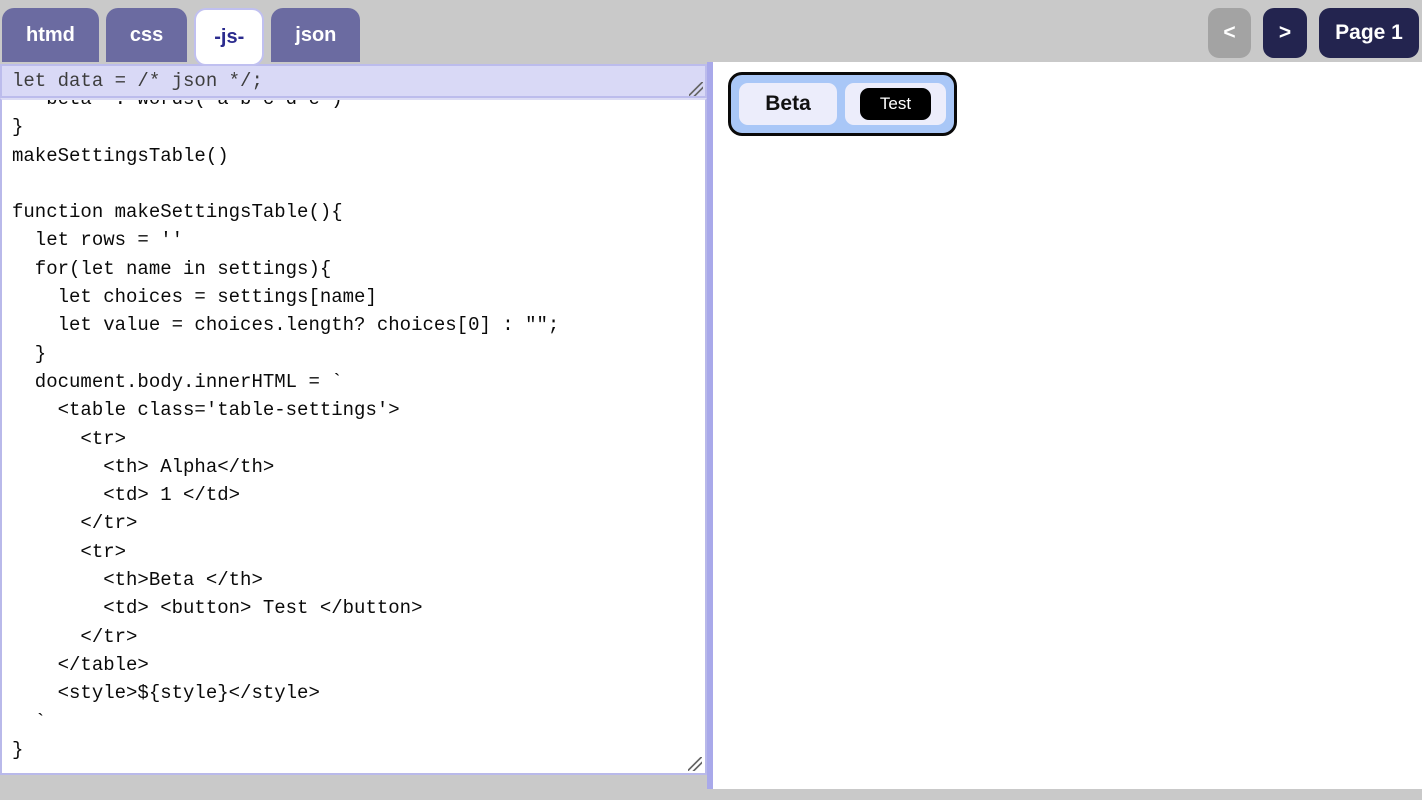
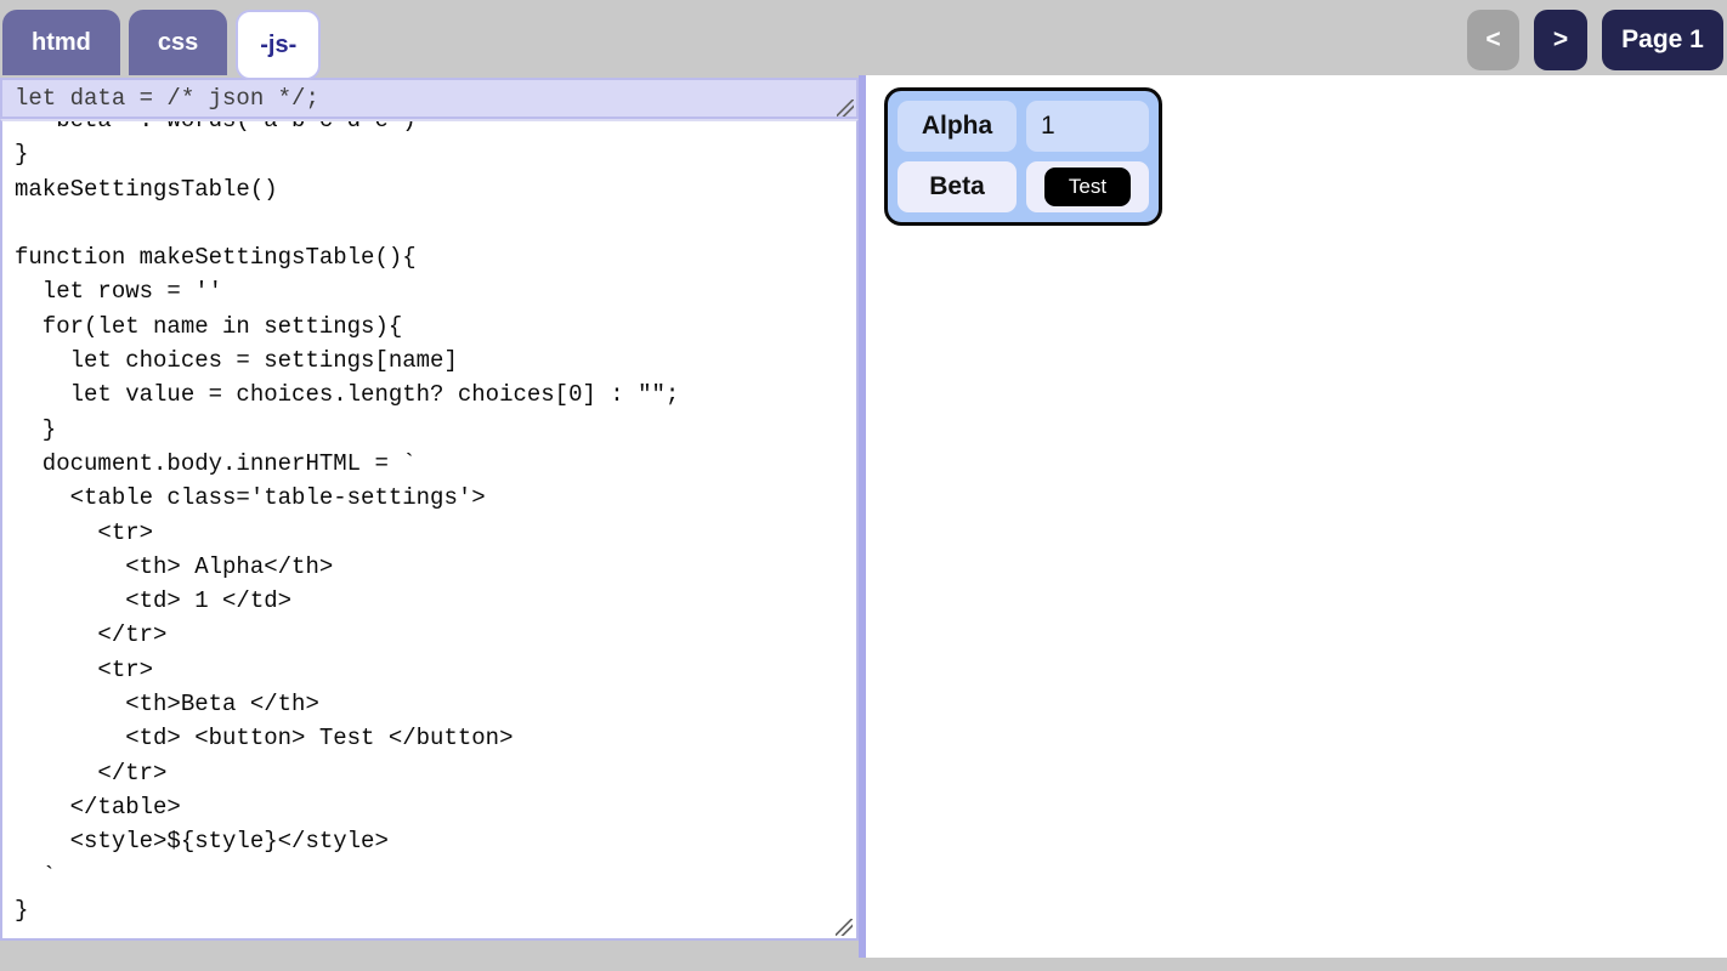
  htmd
  css
  -js-
- json
  <
  >
  Page 1
  let data = /* json */;
  'beta' : words('a b c d e')
  }
  makeSettingsTable()
  function makeSettingsTable(){
  let rows = ''
  for(let name in settings){
  let choices = settings[name]
  let value = choices.length? choices[0] : "";
  }
  document.body.innerHTML = `
  <table class='table-settings'>
  <tr>
  <th> Alpha</th>
  <td> 1 </td>
  </tr>
  <tr>
  <th>Beta </th>
  <td> <button> Test </button>
  </tr>
  </table>
  <style>${style}</style>
  `
  }
+ Alpha	1
  Beta	Test
